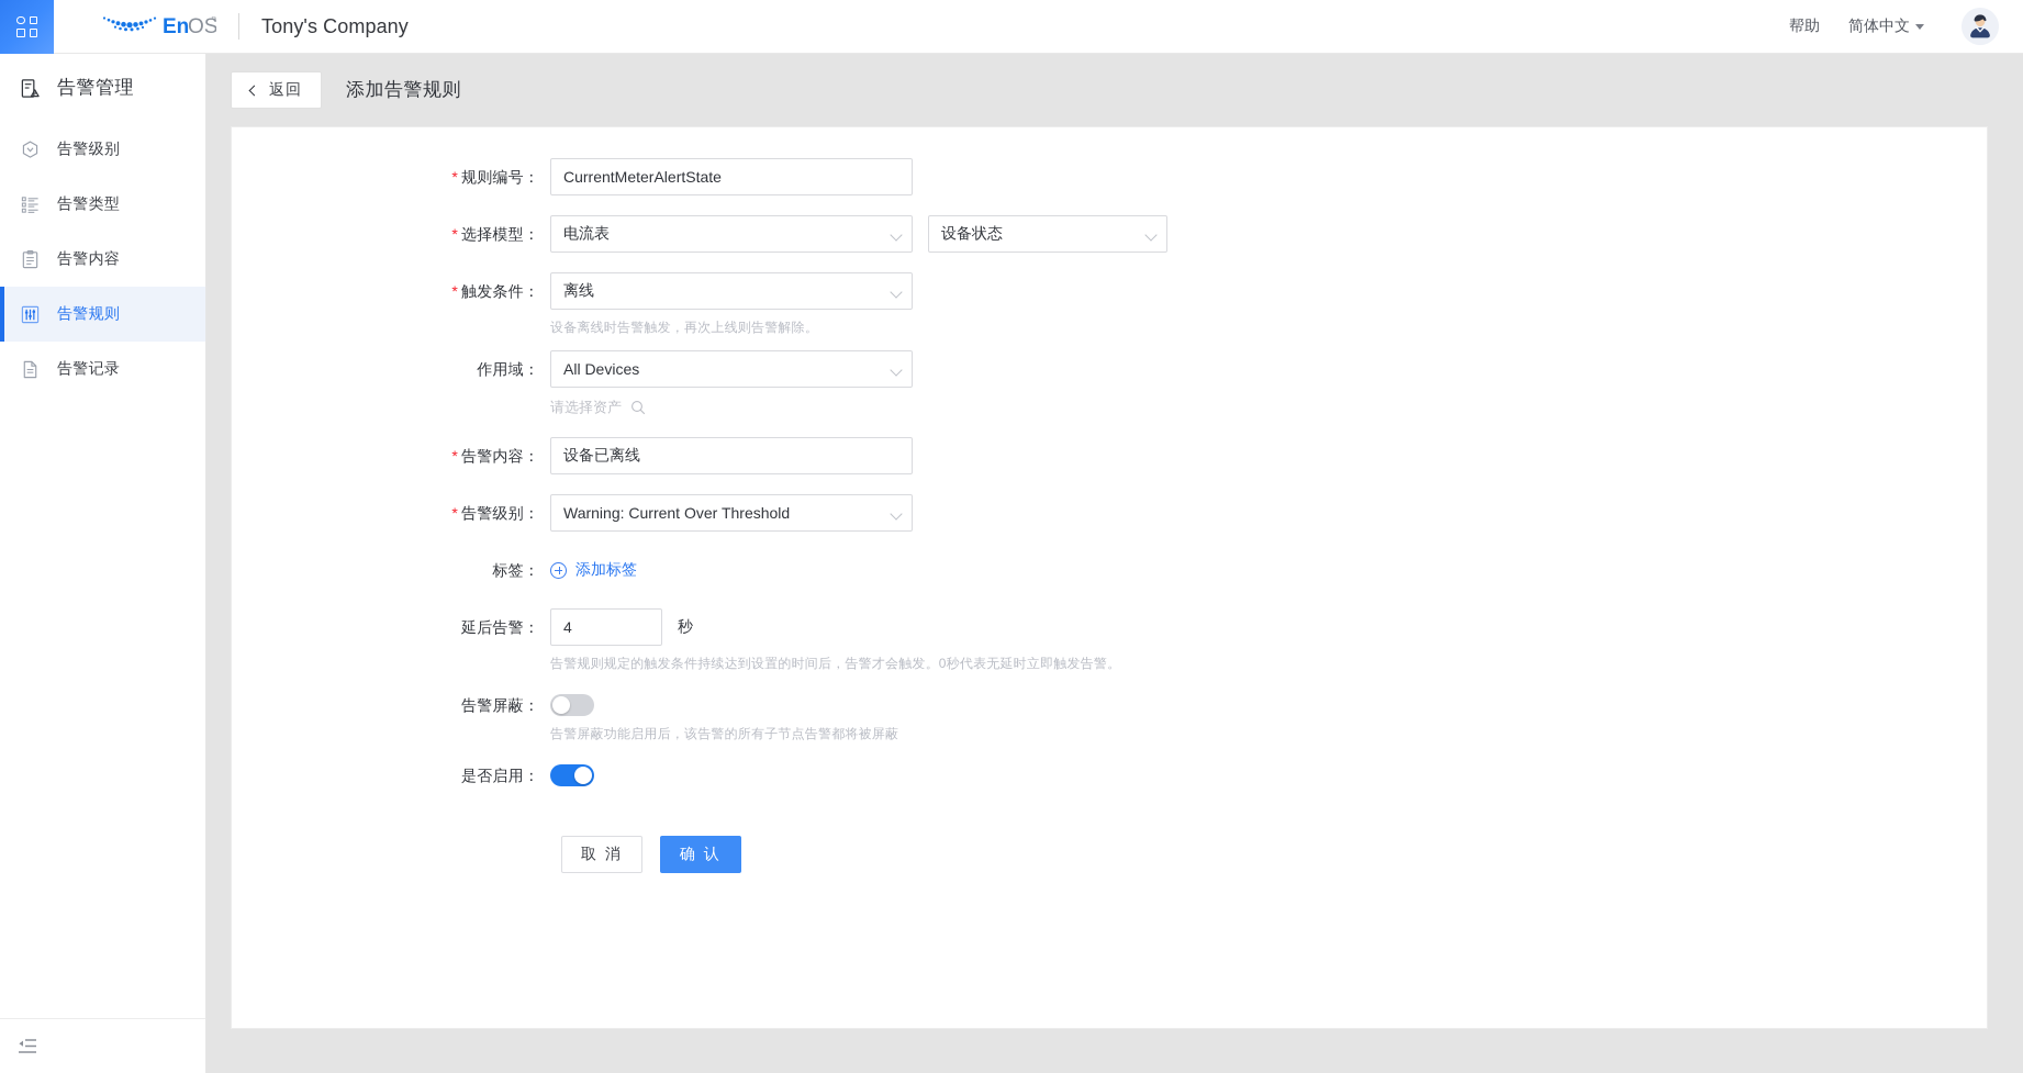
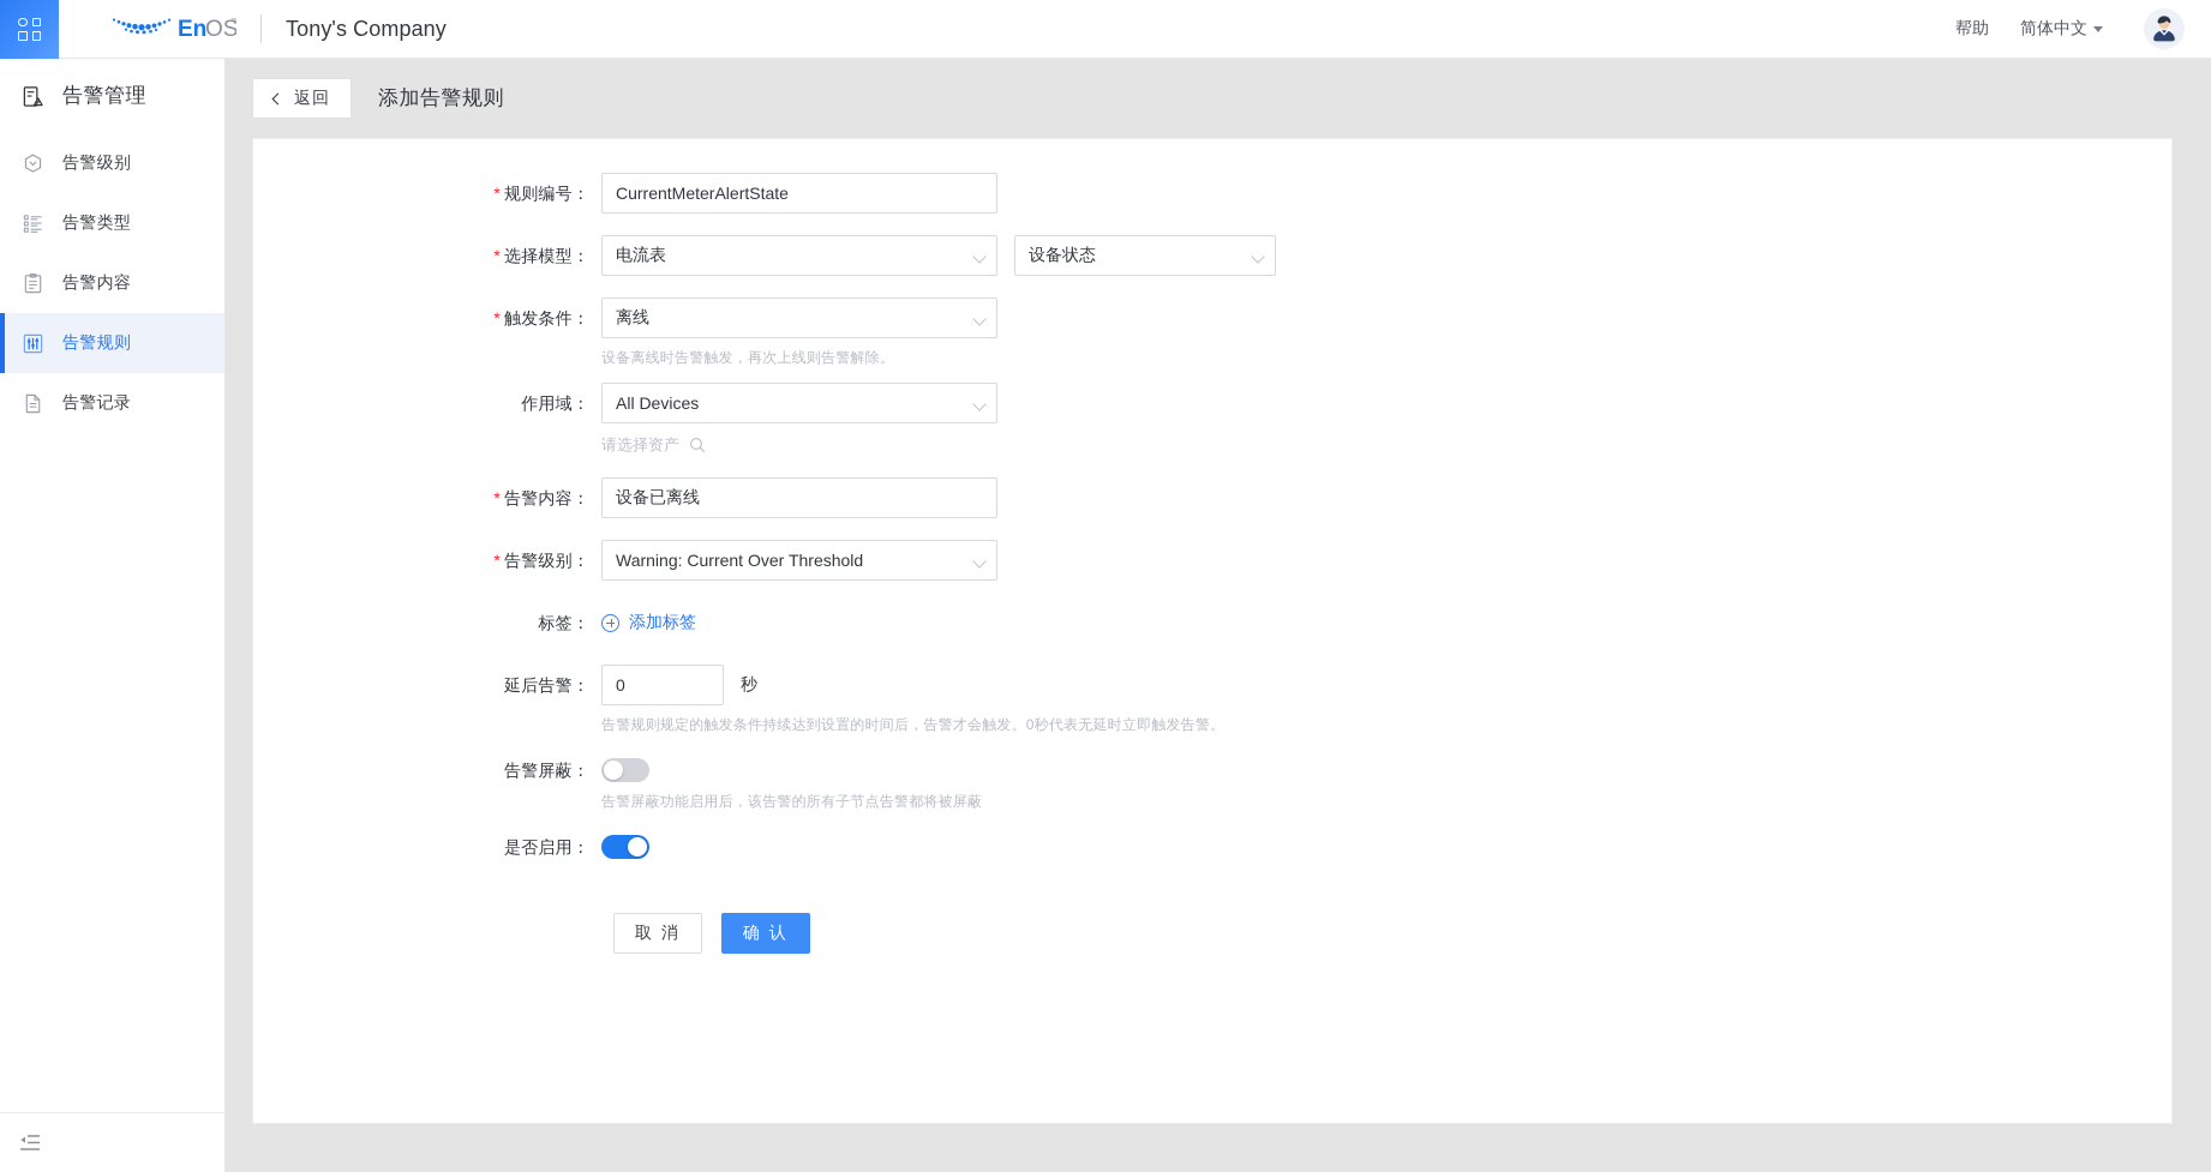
  En
  OS
  Tony's Company
  帮助
  简体中文
  告警管理
  告警级别
  告警类型
  告警内容
  告警规则
  告警记录
  返回
  添加告警规则
  * 规则编号：
  CurrentMeterAlertState
  * 选择模型：
  电流表
  设备状态
  * 触发条件：
  离线
  设备离线时告警触发，再次上线则告警解除。
  作用域：
  All Devices
  请选择资产
  * 告警内容：
  设备已离线
  * 告警级别：
  Warning: Current Over Threshold
  标签：
  添加标签
  延后告警：
- 4
+ 0
  秒
  告警规则规定的触发条件持续达到设置的时间后，告警才会触发。0秒代表无延时立即触发告警。
  告警屏蔽：
  告警屏蔽功能启用后，该告警的所有子节点告警都将被屏蔽
  是否启用：
  取 消
  确 认
